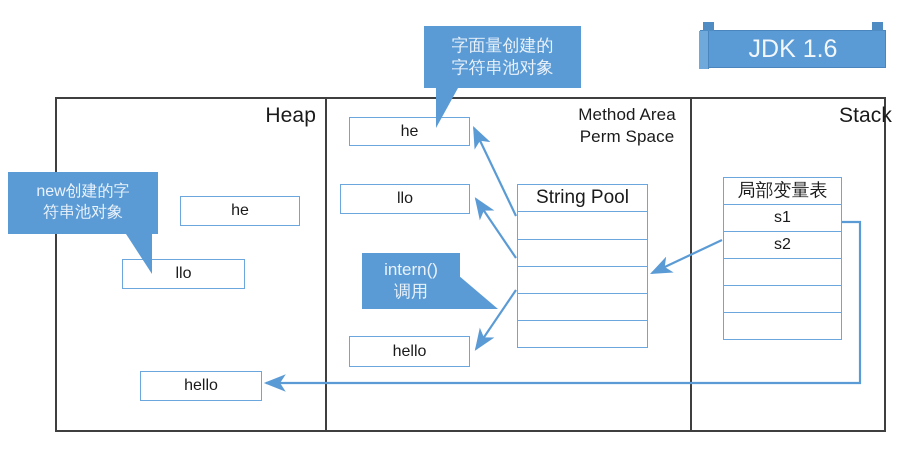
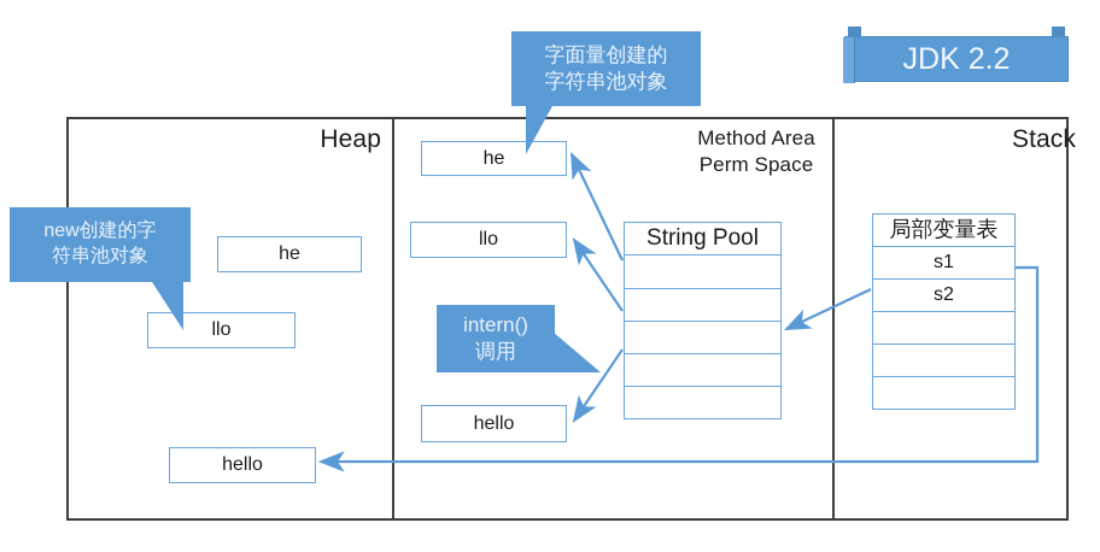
- JDK 1.6
+ JDK 2.2
  Heap
  Method Area
  Perm Space
  Stack
  he
  llo
  hello
  he
  llo
  hello
  String Pool
  局部变量表
  s1
  s2
  字面量创建的
  字符串池对象
  new创建的字
  符串池对象
  intern()
  调用
